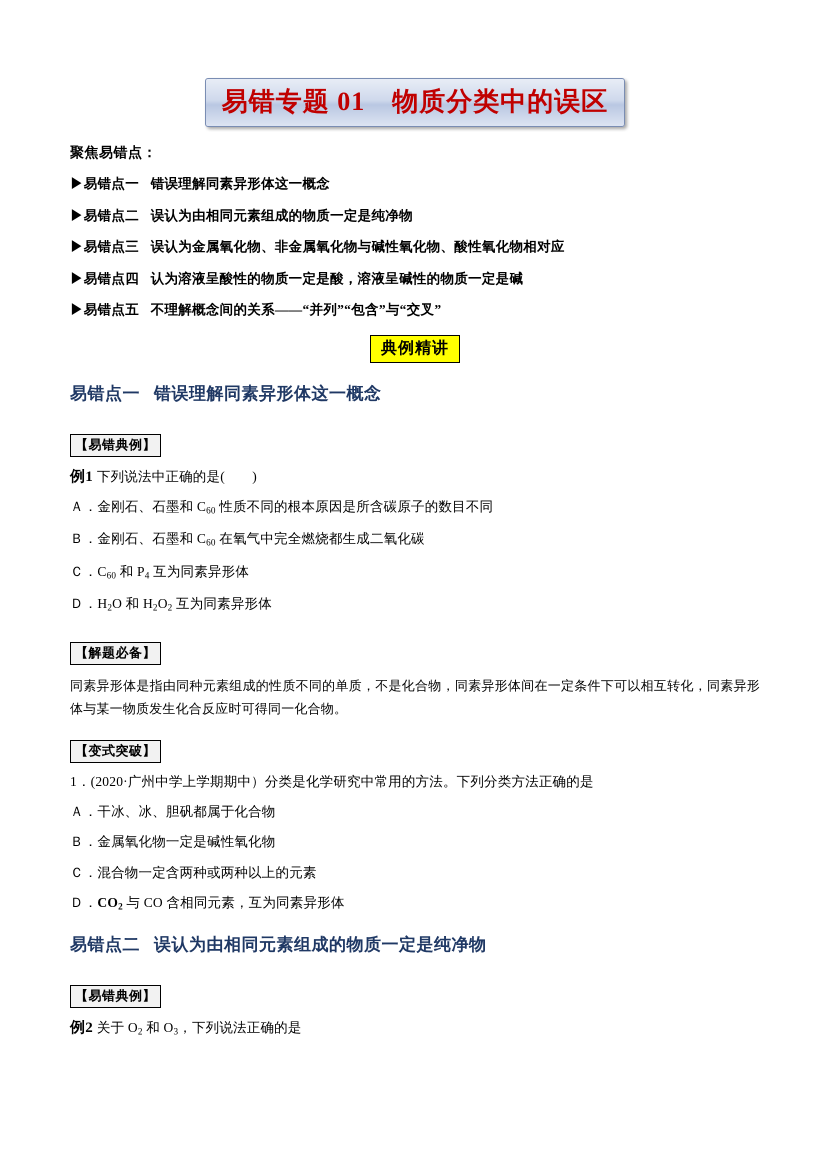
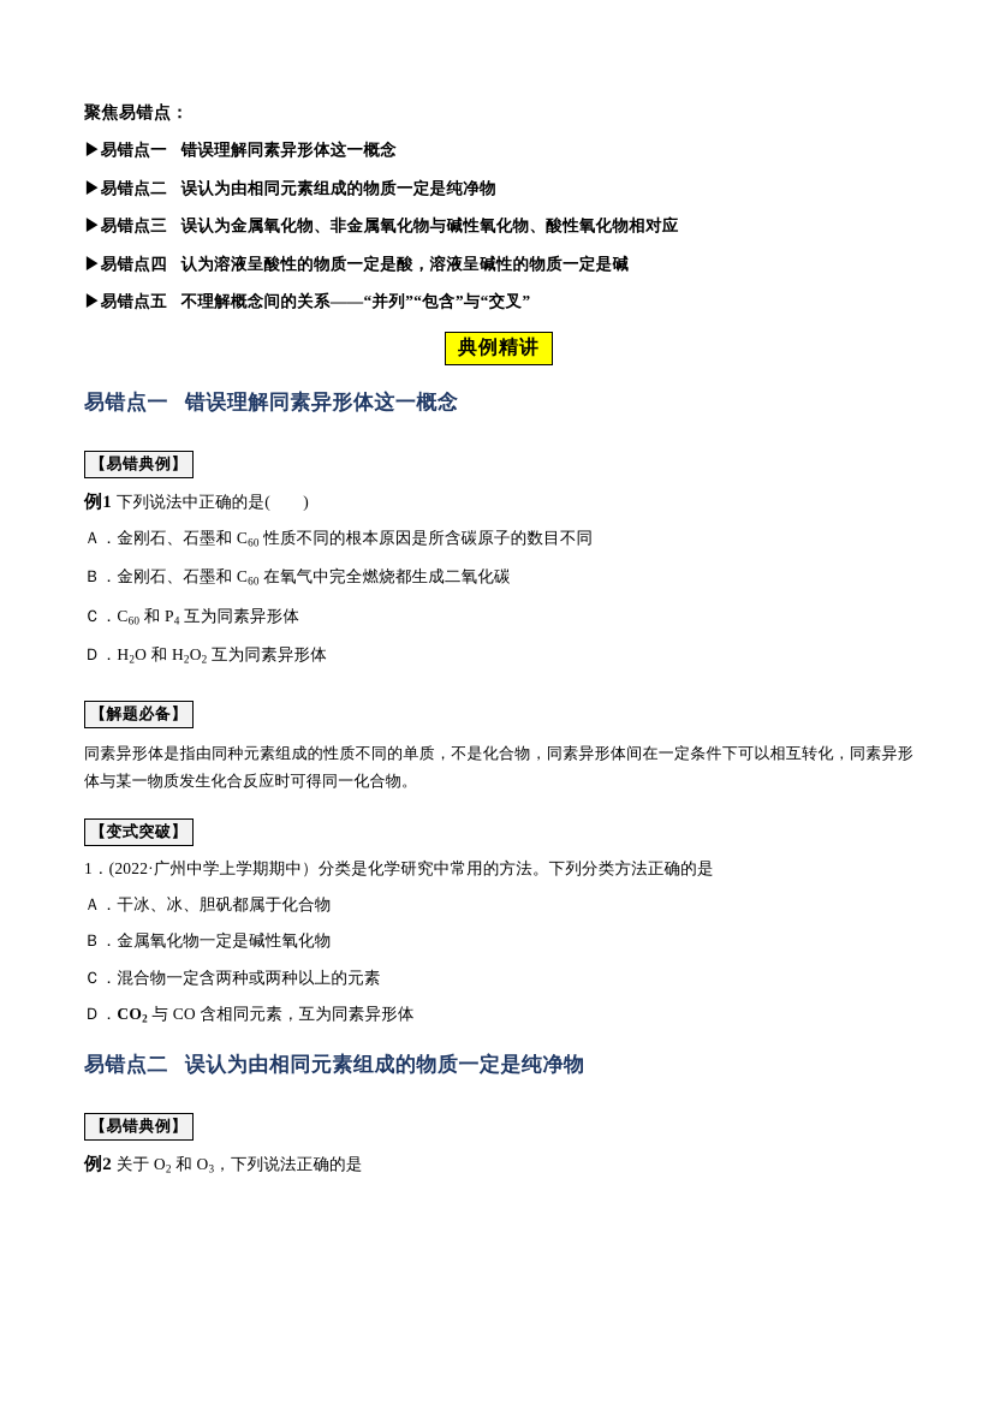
- 易错专题 01 物质分类中的误区
  聚焦易错点：
  ▶易错点一 错误理解同素异形体这一概念
  ▶易错点二 误认为由相同元素组成的物质一定是纯净物
  ▶易错点三 误认为金属氧化物、非金属氧化物与碱性氧化物、酸性氧化物相对应
  ▶易错点四 认为溶液呈酸性的物质一定是酸，溶液呈碱性的物质一定是碱
  ▶易错点五 不理解概念间的关系——“并列”“包含”与“交叉”
  典例精讲
  易错点一 错误理解同素异形体这一概念
  【易错典例】
  例1 下列说法中正确的是( )
  Ａ．金刚石、石墨和 C60 性质不同的根本原因是所含碳原子的数目不同
  Ｂ．金刚石、石墨和 C60 在氧气中完全燃烧都生成二氧化碳
  Ｃ．C60 和 P4 互为同素异形体
  Ｄ．H2O 和 H2O2 互为同素异形体
  【解题必备】
  同素异形体是指由同种元素组成的性质不同的单质，不是化合物，同素异形体间在一定条件下可以相互转化，同素异形体与某一物质发生化合反应时可得同一化合物。
  【变式突破】
- 1．(2020·广州中学上学期期中）分类是化学研究中常用的方法。下列分类方法正确的是
+ 1．(2022·广州中学上学期期中）分类是化学研究中常用的方法。下列分类方法正确的是
  Ａ．干冰、冰、胆矾都属于化合物
  Ｂ．金属氧化物一定是碱性氧化物
  Ｃ．混合物一定含两种或两种以上的元素
  Ｄ．CO2 与 CO 含相同元素，互为同素异形体
  易错点二 误认为由相同元素组成的物质一定是纯净物
  【易错典例】
  例2 关于 O2 和 O3，下列说法正确的是
